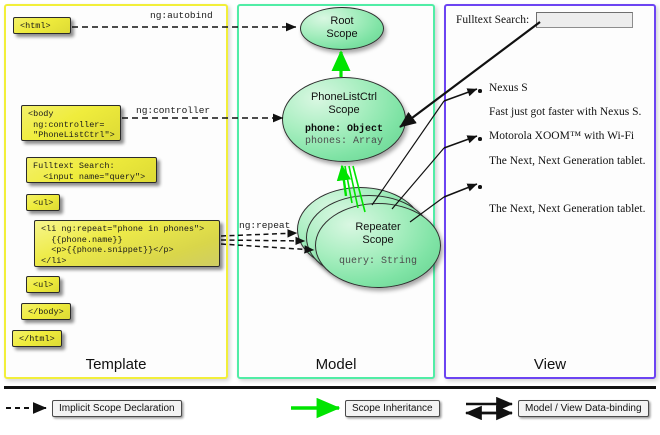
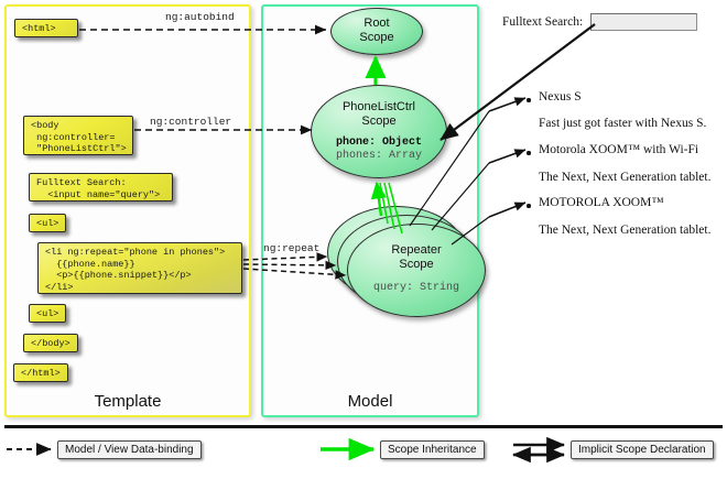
  Template
  Model
- View
  <html>
  <body
  ng:controller=
  "PhoneListCtrl">
  Fulltext Search:
  <input name="query">
  <ul>
  <li ng:repeat="phone in phones">
  {{phone.name}}
  <p>{{phone.snippet}}</p>
  </li>
  <ul>
  </body>
  </html>
  Root
  Scope
  PhoneListCtrl
  Scope
  phone: Object
  phones: Array
  Repeater
  Scope
  query: String
  Fulltext Search:
  Nexus S
  Fast just got faster with Nexus S.
  Motorola XOOM™ with Wi-Fi
  The Next, Next Generation tablet.
+ MOTOROLA XOOM™
  The Next, Next Generation tablet.
  ng:autobind
  ng:controller
  ng:repeat
- Implicit Scope Declaration
+ Model / View Data-binding
  Scope Inheritance
- Model / View Data-binding
+ Implicit Scope Declaration
